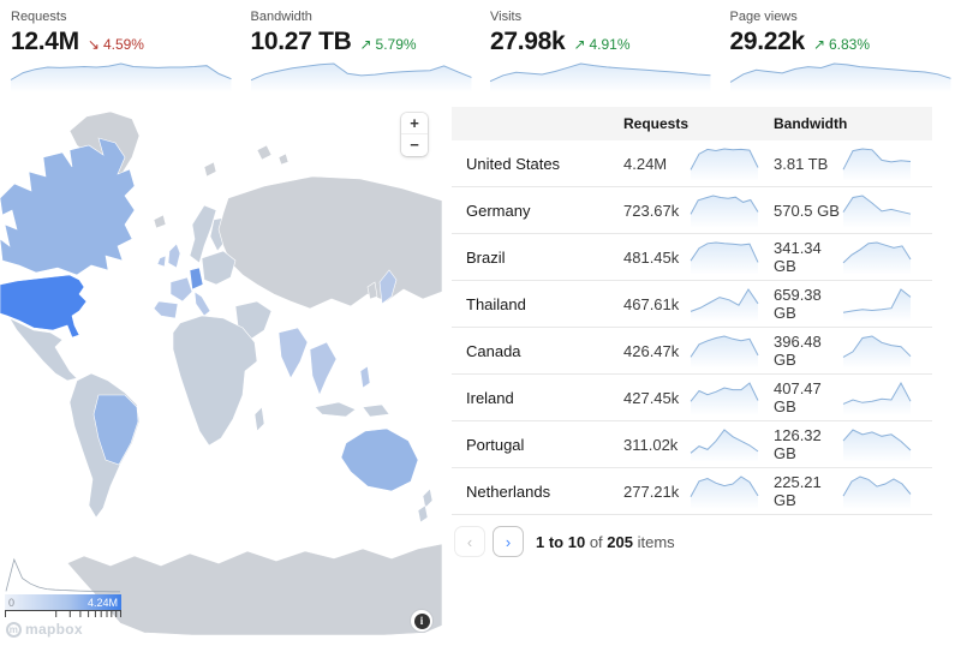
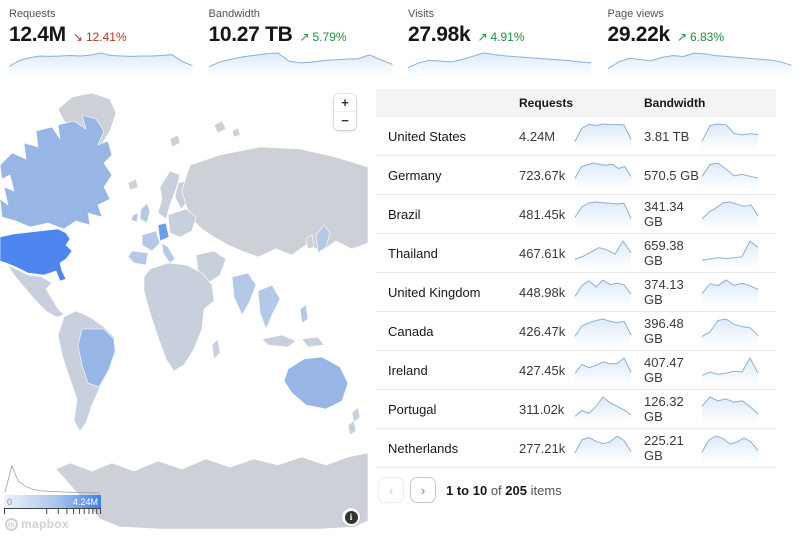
  Requests
  12.4M
  ↘
- 4.59%
+ 12.41%
  Bandwidth
  10.27 TB
  ↗
  5.79%
  Visits
  27.98k
  ↗
  4.91%
  Page views
  29.22k
  ↗
  6.83%
  +
  −
  0
  4.24M
  m
  mapbox
  i
  Requests
  Bandwidth
  United States
  4.24M
  3.81 TB
  Germany
  723.67k
  570.5 GB
  Brazil
  481.45k
  341.34 GB
  Thailand
  467.61k
  659.38 GB
+ United Kingdom
+ 448.98k
+ 374.13 GB
  Canada
  426.47k
  396.48 GB
  Ireland
  427.45k
  407.47 GB
  Portugal
  311.02k
  126.32 GB
  Netherlands
  277.21k
  225.21 GB
  ‹
  ›
  1 to 10 of 205 items
